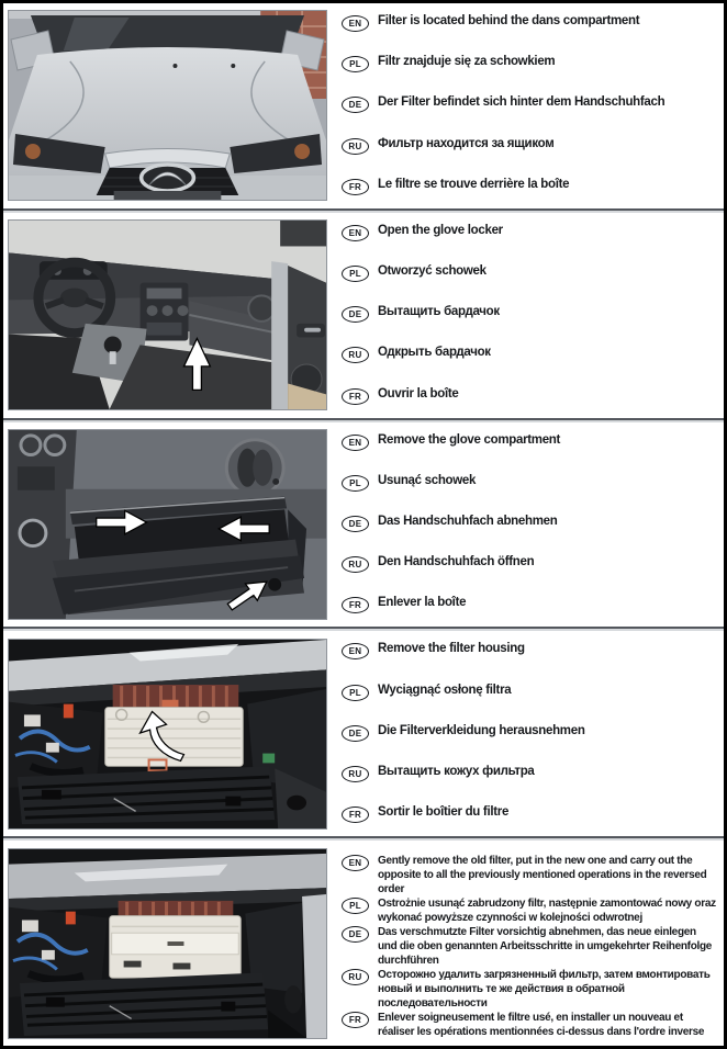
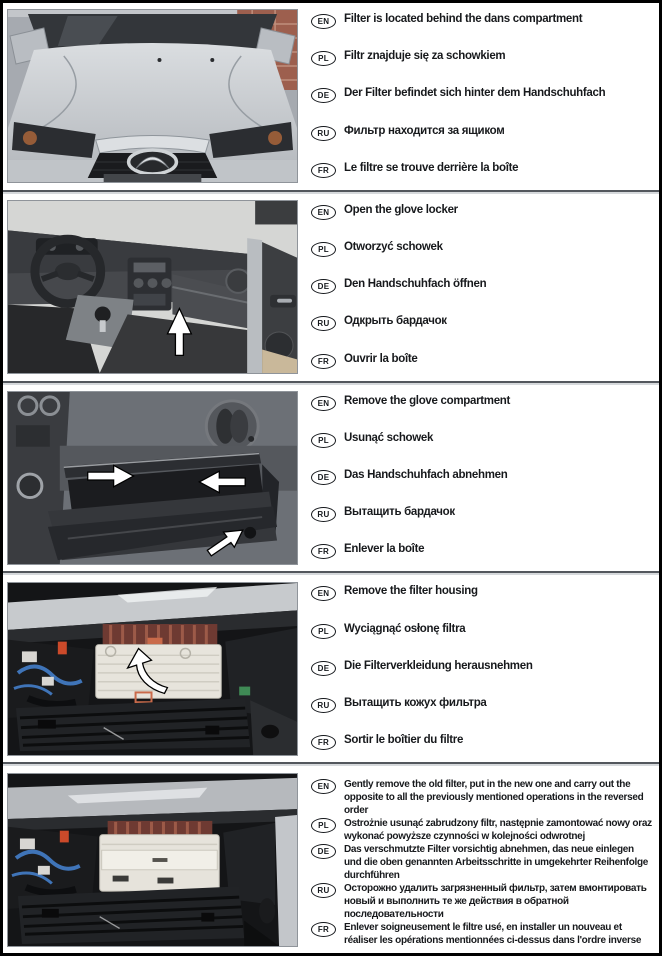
  EN
  Filter is located behind the dans compartment
  PL
  Filtr znajduje się za schowkiem
  DE
  Der Filter befindet sich hinter dem Handschuhfach
  RU
  Фильтр находится за ящиком
  FR
  Le filtre se trouve derrière la boîte
  EN
  Open the glove locker
  PL
  Otworzyć schowek
  DE
- Вытащить бардачок
+ Den Handschuhfach öffnen
  RU
  Одкрыть бардачок
  FR
  Ouvrir la boîte
  EN
  Remove the glove compartment
  PL
  Usunąć schowek
  DE
  Das Handschuhfach abnehmen
  RU
- Den Handschuhfach öffnen
+ Вытащить бардачок
  FR
  Enlever la boîte
  EN
  Remove the filter housing
  PL
  Wyciągnąć osłonę filtra
  DE
  Die Filterverkleidung herausnehmen
  RU
  Вытащить кожух фильтра
  FR
  Sortir le boîtier du filtre
  EN
  Gently remove the old filter, put in the new one and carry out the opposite to all the previously mentioned operations in the reversed order
  PL
  Ostrożnie usunąć zabrudzony filtr, następnie zamontować nowy oraz wykonać powyższe czynności w kolejności odwrotnej
  DE
  Das verschmutzte Filter vorsichtig abnehmen, das neue einlegen und die oben genannten Arbeitsschritte in umgekehrter Reihenfolge durchführen
  RU
  Осторожно удалить загрязненный фильтр, затем вмонтировать новый и выполнить те же действия в обратной последовательности
  FR
  Enlever soigneusement le filtre usé, en installer un nouveau et réaliser les opérations mentionnées ci-dessus dans l'ordre inverse
